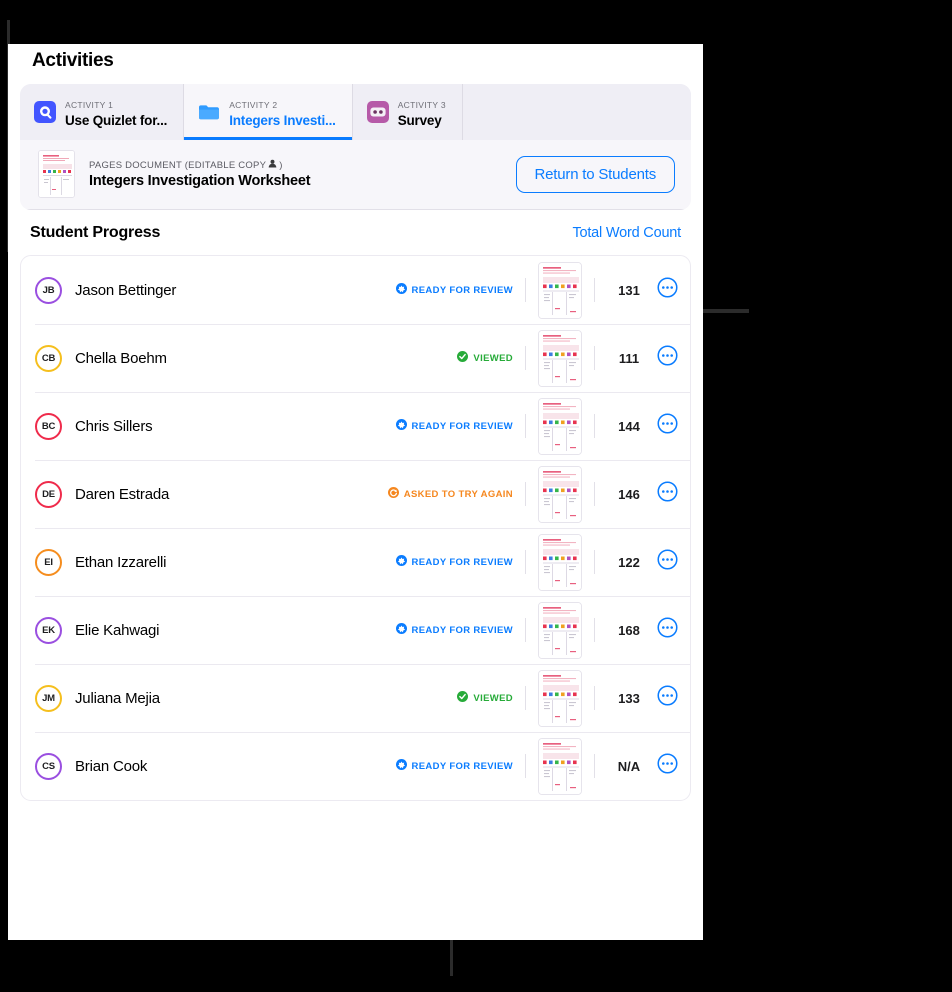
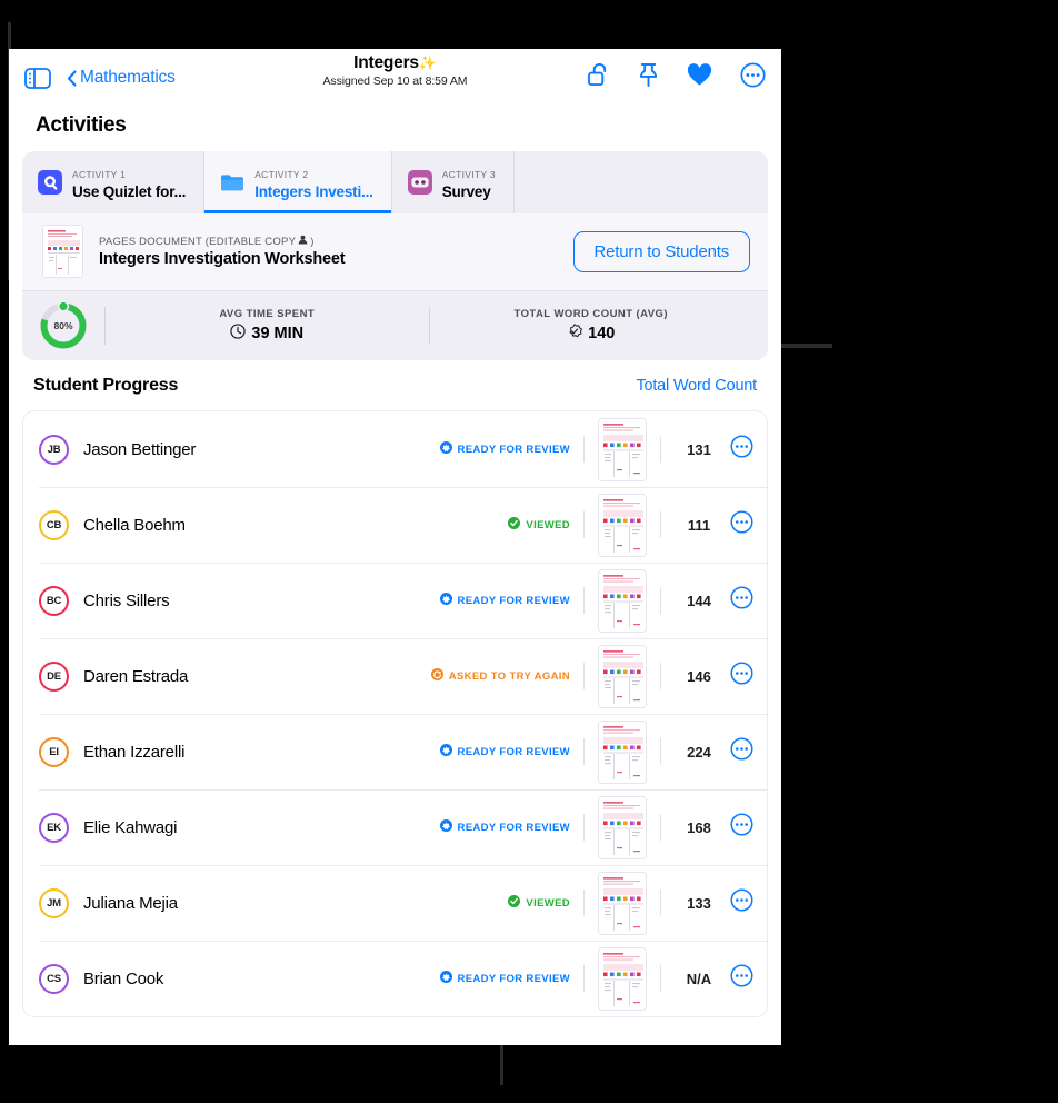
+ Mathematics
+ Integers✨
+ Assigned Sep 10 at 8:59 AM
  Activities
  ACTIVITY 1
  Use Quizlet for...
  ACTIVITY 2
  Integers Investi...
  ACTIVITY 3
  Survey
  PAGES DOCUMENT (EDITABLE COPY
  )
  Integers Investigation Worksheet
  Return to Students
+ 80%
+ AVG TIME SPENT
+ 39 MIN
+ TOTAL WORD COUNT (AVG)
+ 140
  Student Progress
  Total Word Count
  JB
  Jason Bettinger
  READY FOR REVIEW
  131
  CB
  Chella Boehm
  VIEWED
  111
  BC
  Chris Sillers
  READY FOR REVIEW
  144
  DE
  Daren Estrada
  ASKED TO TRY AGAIN
  146
  EI
  Ethan Izzarelli
  READY FOR REVIEW
- 122
+ 224
  EK
  Elie Kahwagi
  READY FOR REVIEW
  168
  JM
  Juliana Mejia
  VIEWED
  133
  CS
  Brian Cook
  READY FOR REVIEW
  N/A
